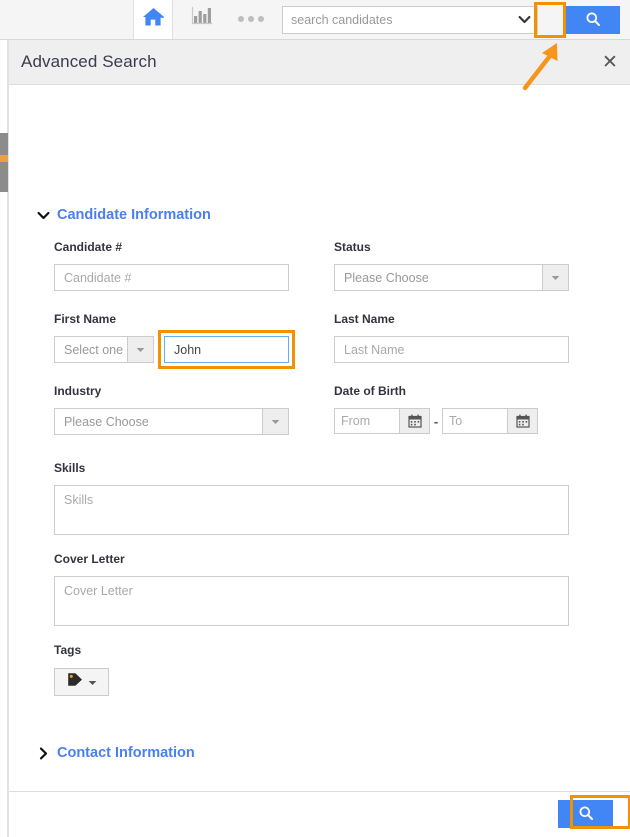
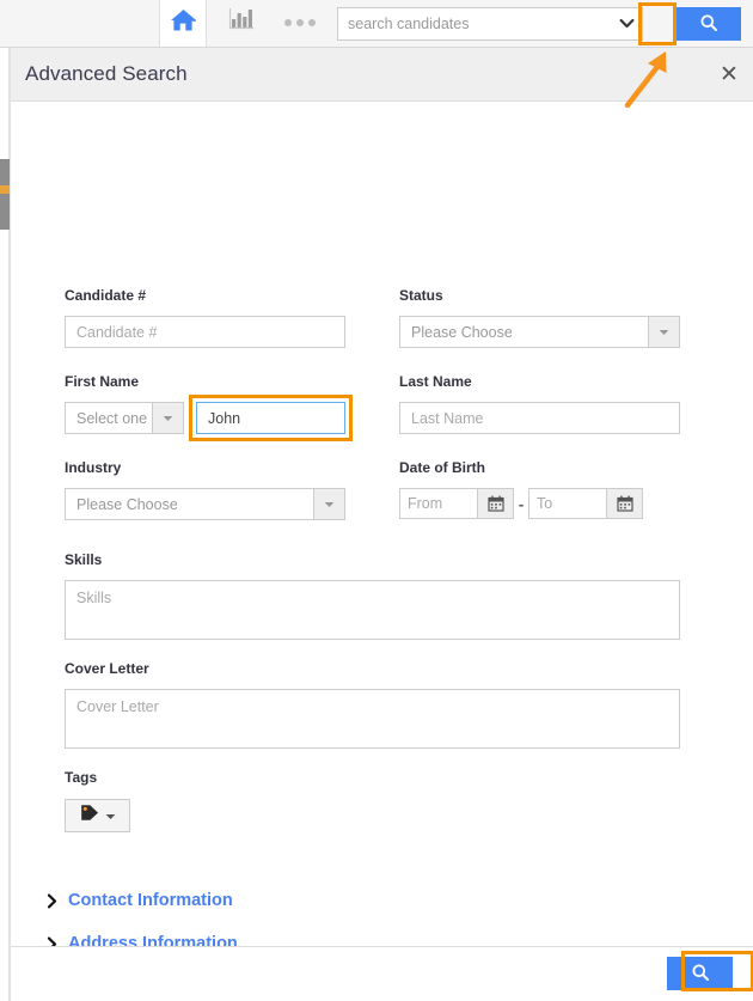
  search candidates
  Advanced Search
  ✕
- Candidate Information
  Candidate #
  Candidate #
  Status
  Please Choose
  First Name
  Select one
  John
  Last Name
  Last Name
  Industry
  Please Choose
  Date of Birth
  From
  -
  To
  Skills
  Skills
  Cover Letter
  Cover Letter
  Tags
  Contact Information
+ Address Information
